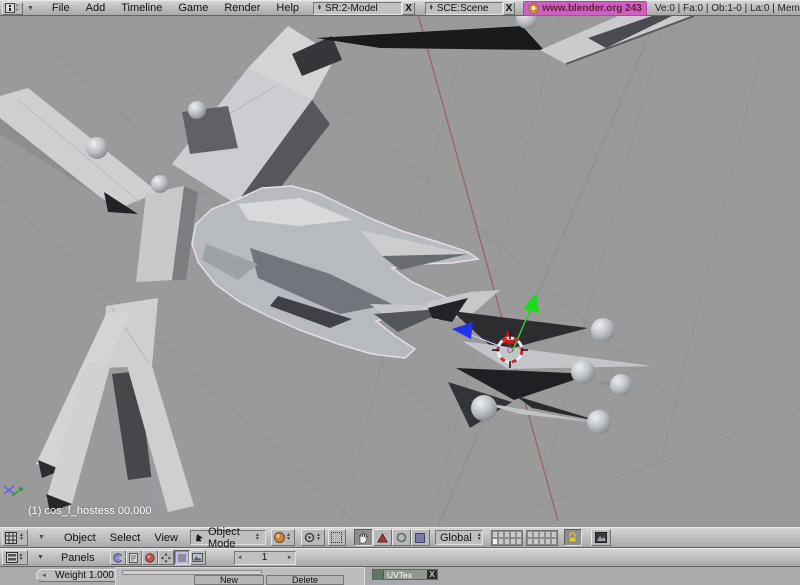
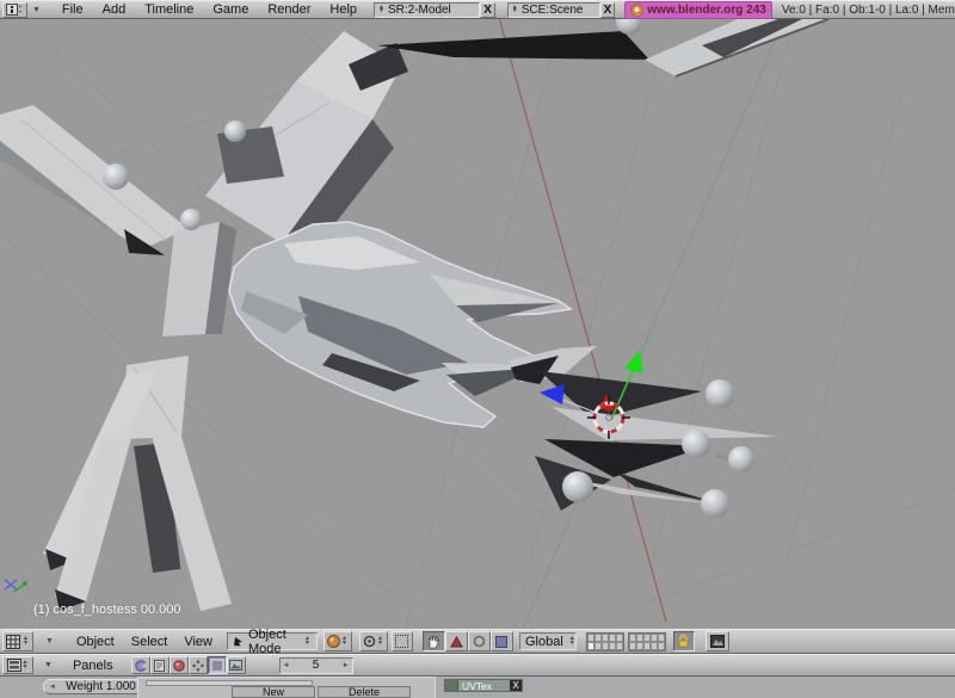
  File
  Add
  Timeline
  Game
  Render
  Help
  SR:2-Model
  X
  SCE:Scene
  X
  www.blender.org 243
  Ve:0 | Fa:0 | Ob:1-0 | La:0 | Mem
  (1) cos_f_hostess 00.000
  Object
  Select
  View
  Object Mode
  Global
  Panels
- 1
+ 5
  Weight 1.000
  New
  Delete
  UVTex
  X
